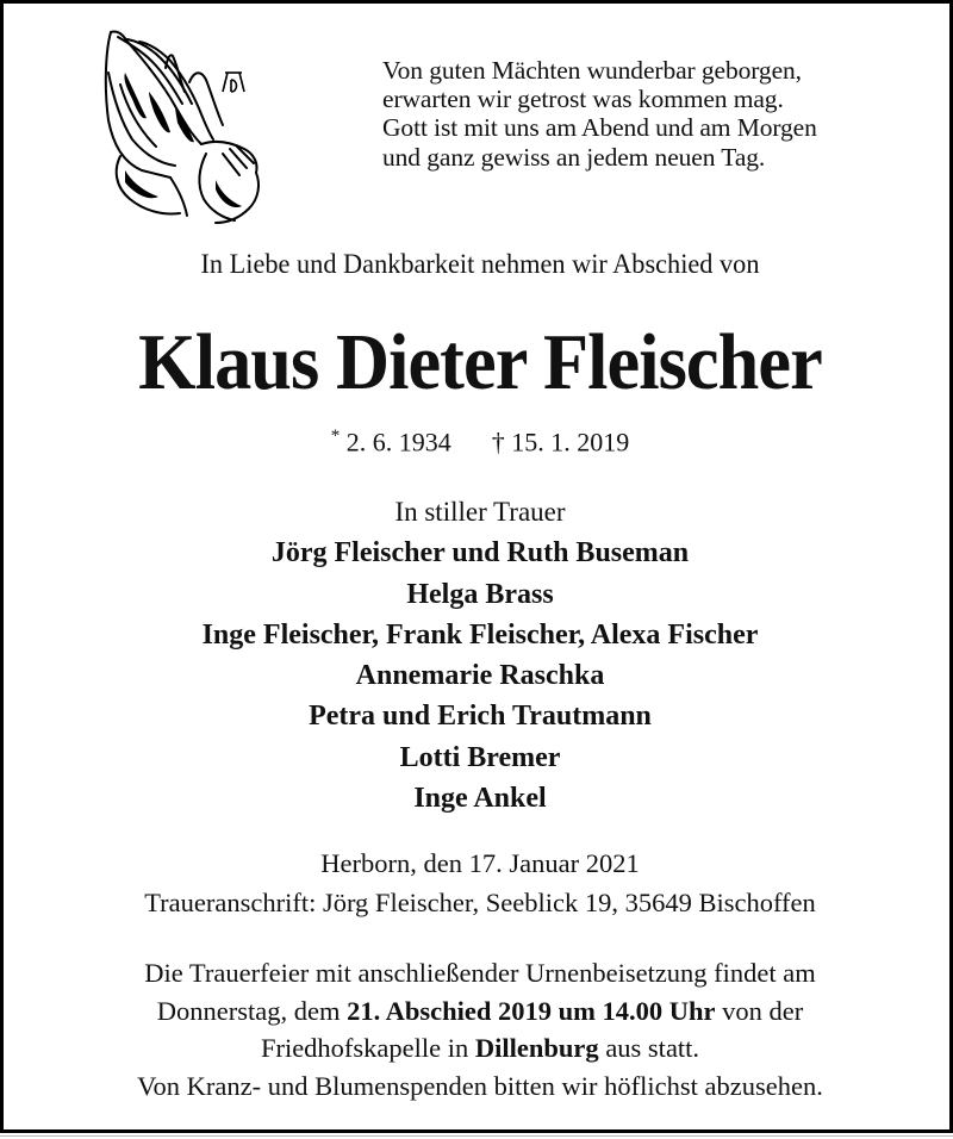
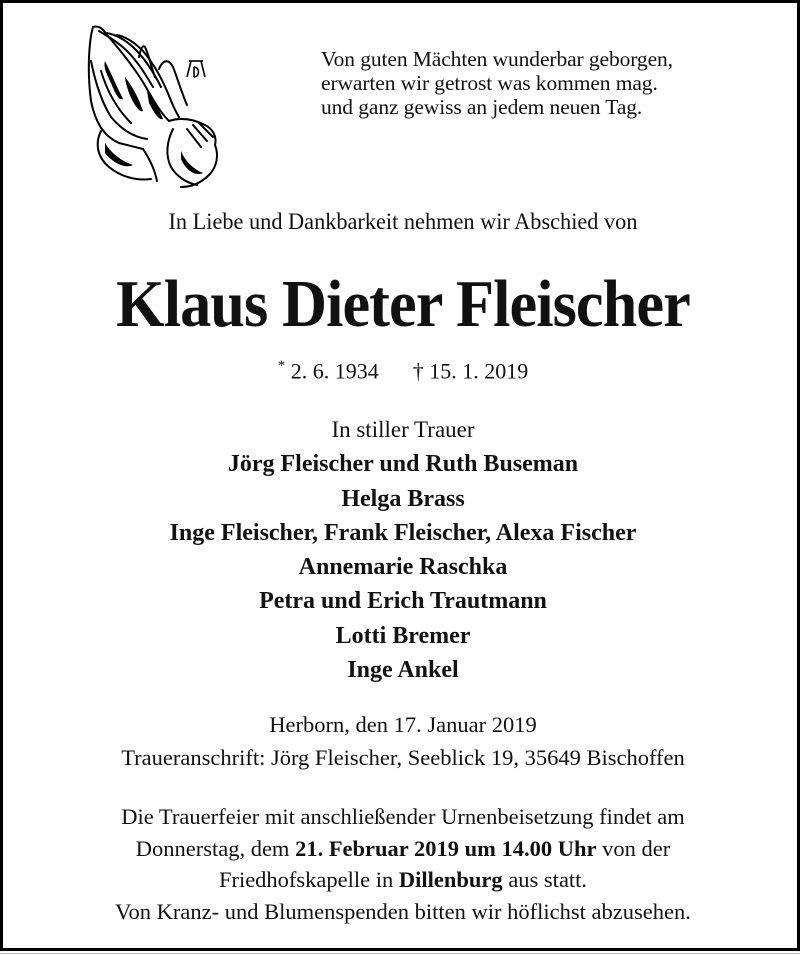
  Von guten Mächten wunderbar geborgen,
  erwarten wir getrost was kommen mag.
- Gott ist mit uns am Abend und am Morgen
  und ganz gewiss an jedem neuen Tag.
  In Liebe und Dankbarkeit nehmen wir Abschied von
  Klaus Dieter Fleischer
  * 2. 6. 1934 † 15. 1. 2019
  In stiller Trauer
  Jörg Fleischer und Ruth Buseman
  Helga Brass
  Inge Fleischer, Frank Fleischer, Alexa Fischer
  Annemarie Raschka
  Petra und Erich Trautmann
  Lotti Bremer
  Inge Ankel
- Herborn, den 17. Januar 2021
+ Herborn, den 17. Januar 2019
  Traueranschrift: Jörg Fleischer, Seeblick 19, 35649 Bischoffen
  Die Trauerfeier mit anschließender Urnenbeisetzung findet am
- Donnerstag, dem 21. Abschied 2019 um 14.00 Uhr von der
+ Donnerstag, dem 21. Februar 2019 um 14.00 Uhr von der
  Friedhofskapelle in Dillenburg aus statt.
  Von Kranz- und Blumenspenden bitten wir höflichst abzusehen.
